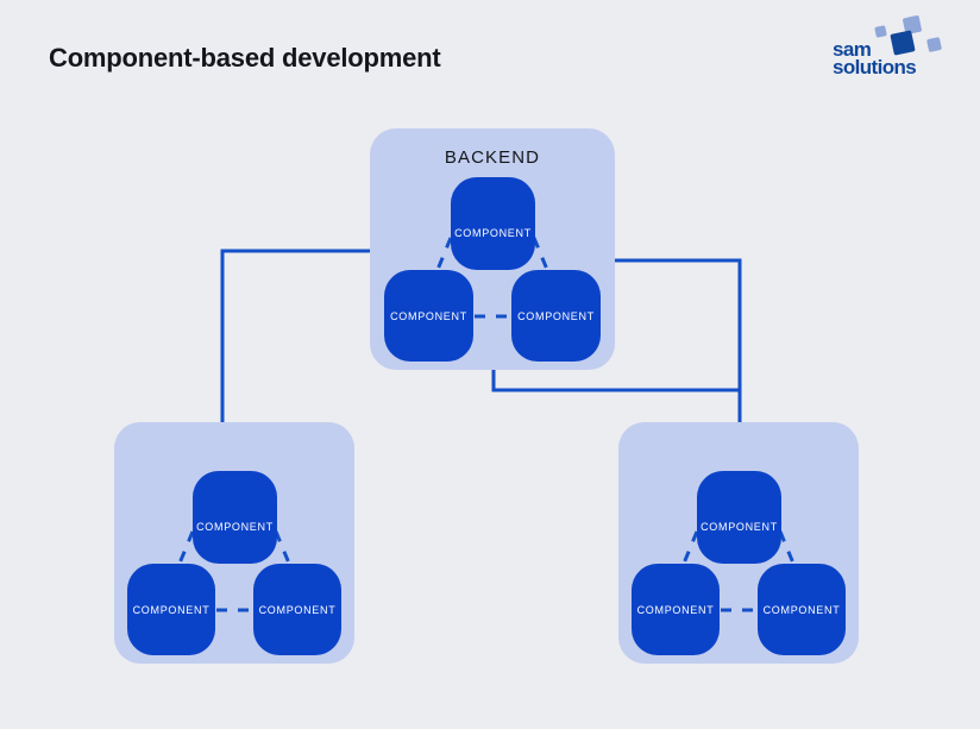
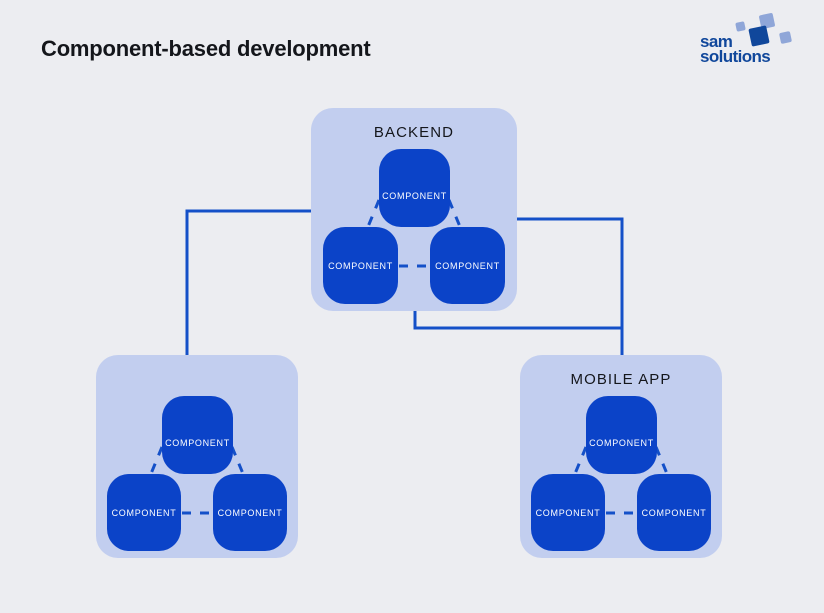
  Component-based development
  sam
  solutions
  BACKEND
  COMPONENT
  COMPONENT
  COMPONENT
  COMPONENT
  COMPONENT
  COMPONENT
+ MOBILE APP
  COMPONENT
  COMPONENT
  COMPONENT
